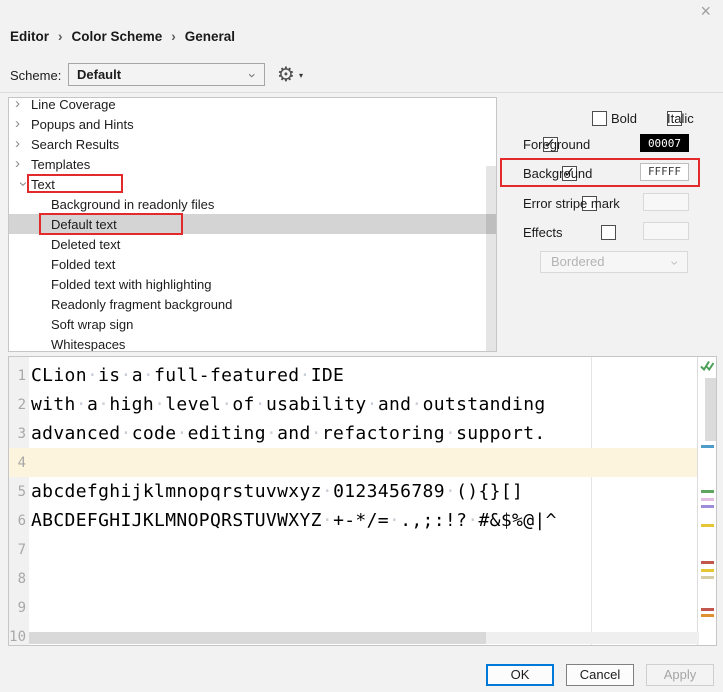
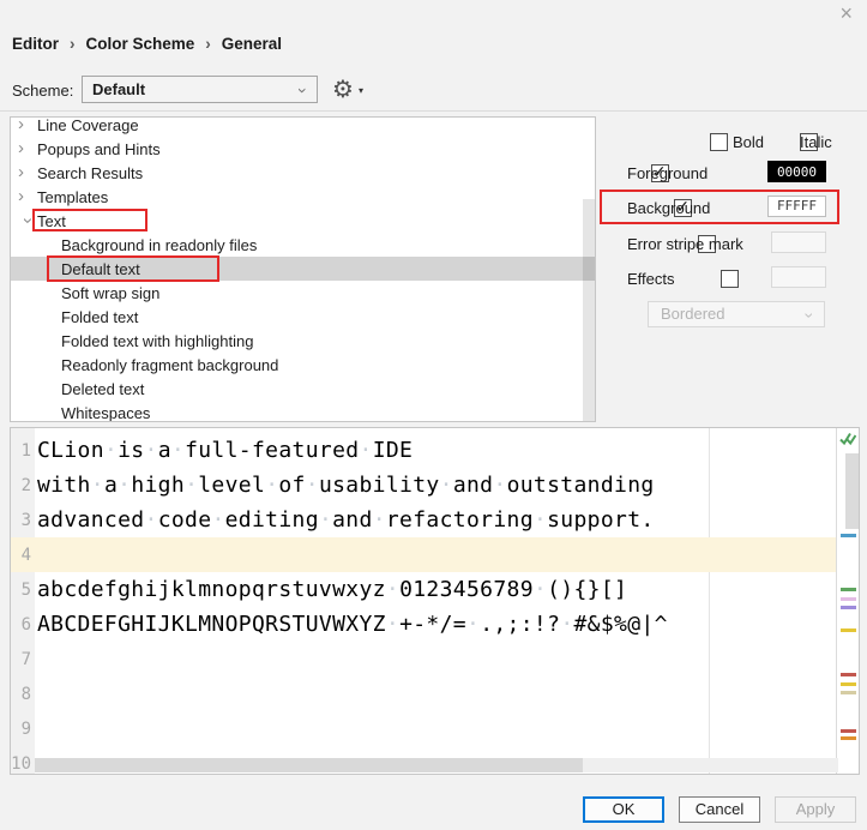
  ×
  Editor
  ›
  Color Scheme
  ›
  General
  Scheme:
  Default
  ⚙
  ▾
  ›
  Line Coverage
  ›
  Popups and Hints
  ›
  Search Results
  ›
  Templates
  Text
  Background in readonly files
  Default text
- Deleted text
+ Soft wrap sign
  Folded text
  Folded text with highlighting
  Readonly fragment background
- Soft wrap sign
+ Deleted text
  Whitespaces
  Bold
  Italic
  Foreground
- 00007
+ 00000
  Background
  FFFFF
  Error stripe mark
  Effects
  Bordered
  1
  CLion·is·a·full-featured·IDE
  2
  with·a·high·level·of·usability·and·outstanding
  3
  advanced·code·editing·and·refactoring·support.
  4
  5
  abcdefghijklmnopqrstuvwxyz·0123456789·(){}[]
  6
  ABCDEFGHIJKLMNOPQRSTUVWXYZ·+-*/=·.,;:!?·#&$%@|^
  7
  8
  9
  10
  OK
  Cancel
  Apply
